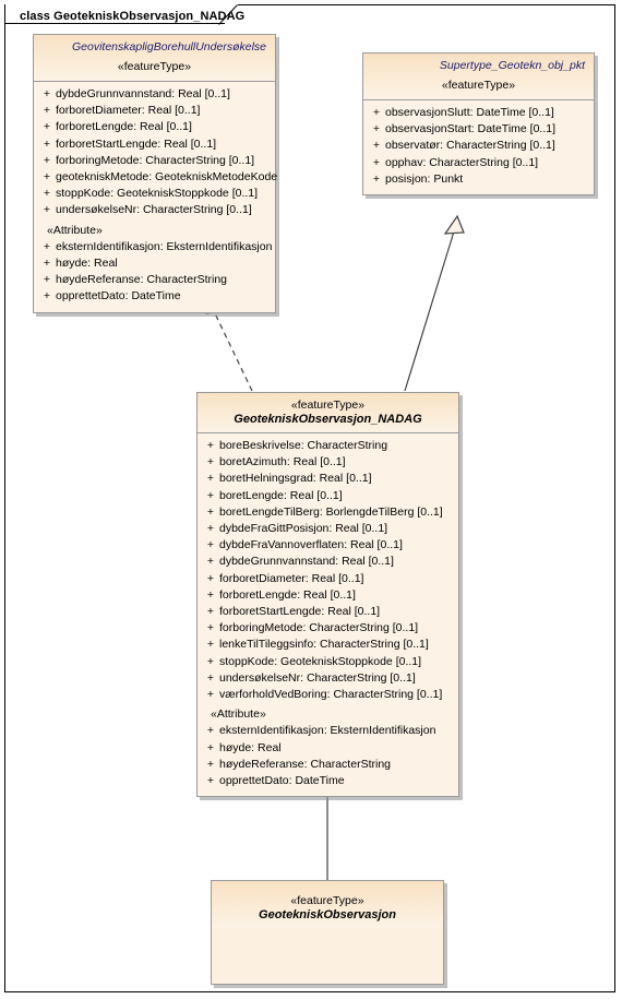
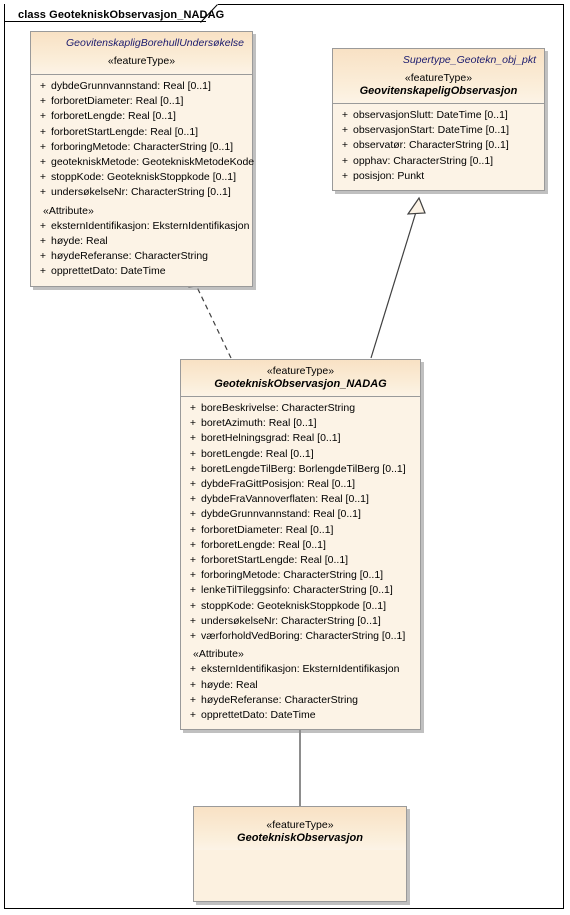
  class GeotekniskObservasjon_NADAG
  GeovitenskapligBorehullUndersøkelse
  «featureType»
  +
  dybdeGrunnvannstand: Real [0..1]
  +
  forboretDiameter: Real [0..1]
  +
  forboretLengde: Real [0..1]
  +
  forboretStartLengde: Real [0..1]
  +
  forboringMetode: CharacterString [0..1]
  +
  geotekniskMetode: GeotekniskMetodeKode
  +
  stoppKode: GeotekniskStoppkode [0..1]
  +
  undersøkelseNr: CharacterString [0..1]
  «Attribute»
  +
  eksternIdentifikasjon: EksternIdentifikasjon
  +
  høyde: Real
  +
  høydeReferanse: CharacterString
  +
  opprettetDato: DateTime
  Supertype_Geotekn_obj_pkt
  «featureType»
+ GeovitenskapeligObservasjon
  +
  observasjonSlutt: DateTime [0..1]
  +
  observasjonStart: DateTime [0..1]
  +
  observatør: CharacterString [0..1]
  +
  opphav: CharacterString [0..1]
  +
  posisjon: Punkt
  «featureType»
  GeotekniskObservasjon_NADAG
  +
  boreBeskrivelse: CharacterString
  +
  boretAzimuth: Real [0..1]
  +
  boretHelningsgrad: Real [0..1]
  +
  boretLengde: Real [0..1]
  +
  boretLengdeTilBerg: BorlengdeTilBerg [0..1]
  +
  dybdeFraGittPosisjon: Real [0..1]
  +
  dybdeFraVannoverflaten: Real [0..1]
  +
  dybdeGrunnvannstand: Real [0..1]
  +
  forboretDiameter: Real [0..1]
  +
  forboretLengde: Real [0..1]
  +
  forboretStartLengde: Real [0..1]
  +
  forboringMetode: CharacterString [0..1]
  +
  lenkeTilTileggsinfo: CharacterString [0..1]
  +
  stoppKode: GeotekniskStoppkode [0..1]
  +
  undersøkelseNr: CharacterString [0..1]
  +
  værforholdVedBoring: CharacterString [0..1]
  «Attribute»
  +
  eksternIdentifikasjon: EksternIdentifikasjon
  +
  høyde: Real
  +
  høydeReferanse: CharacterString
  +
  opprettetDato: DateTime
  «featureType»
  GeotekniskObservasjon
